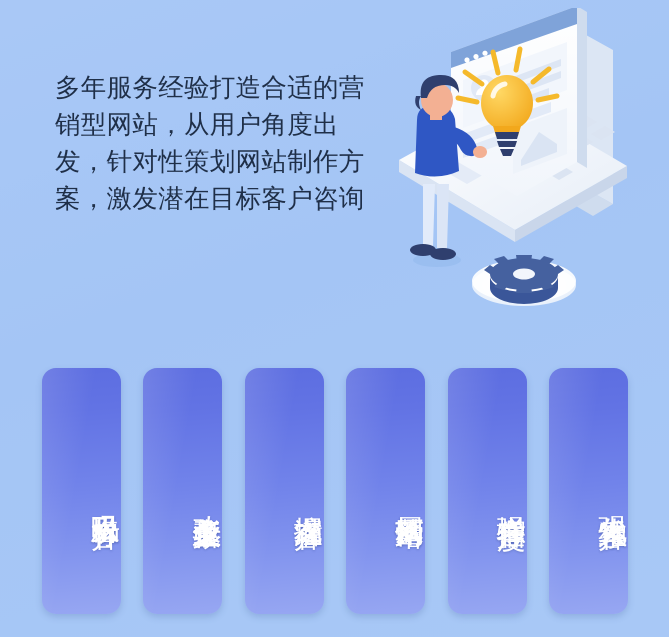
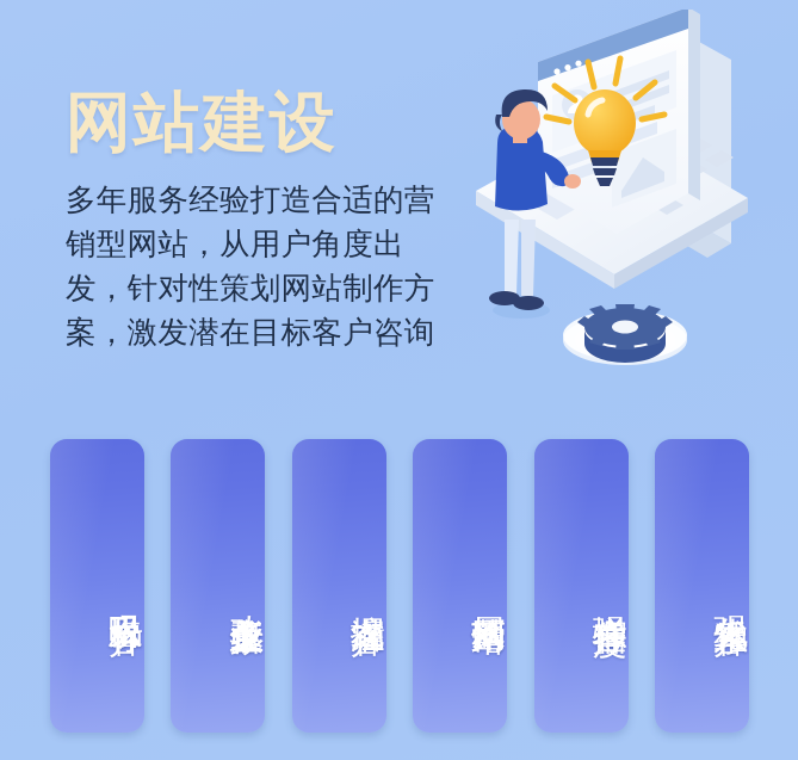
+ 网站建设
  多年服务经验打造合适的营销型网站，从用户角度出发，针对性策划网站制作方案，激发潜在目标客户咨询
